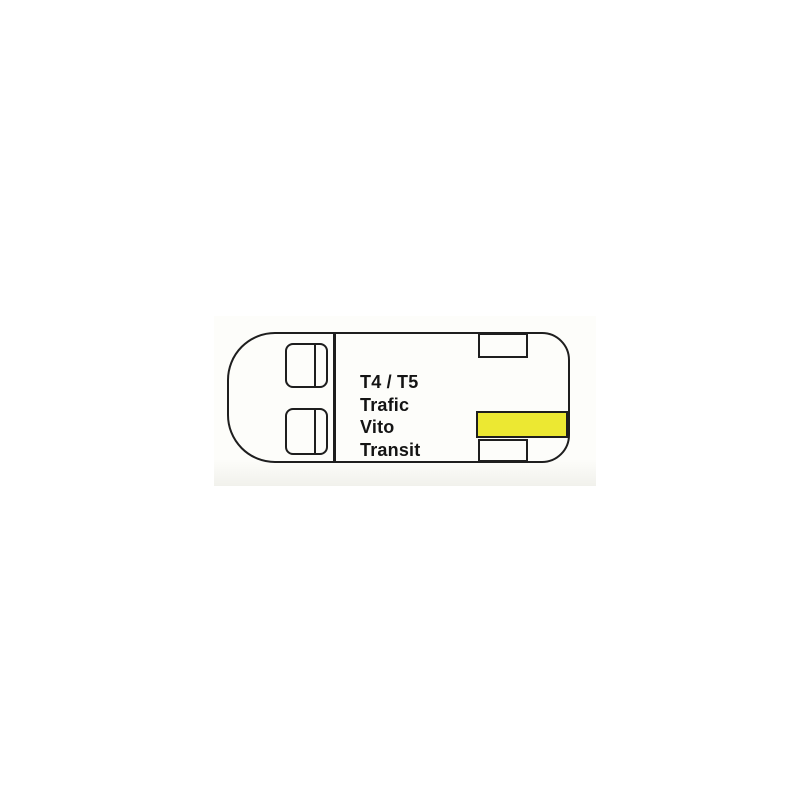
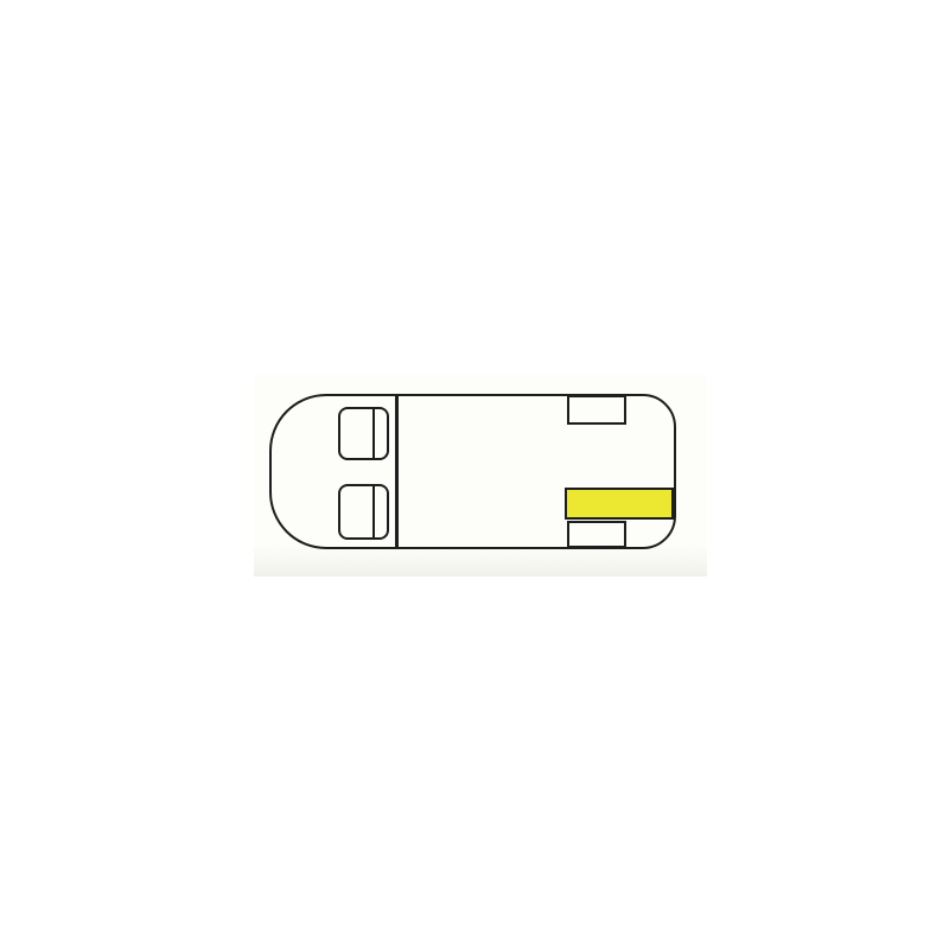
- T4 / T5
- Trafic
- Vito
- Transit
